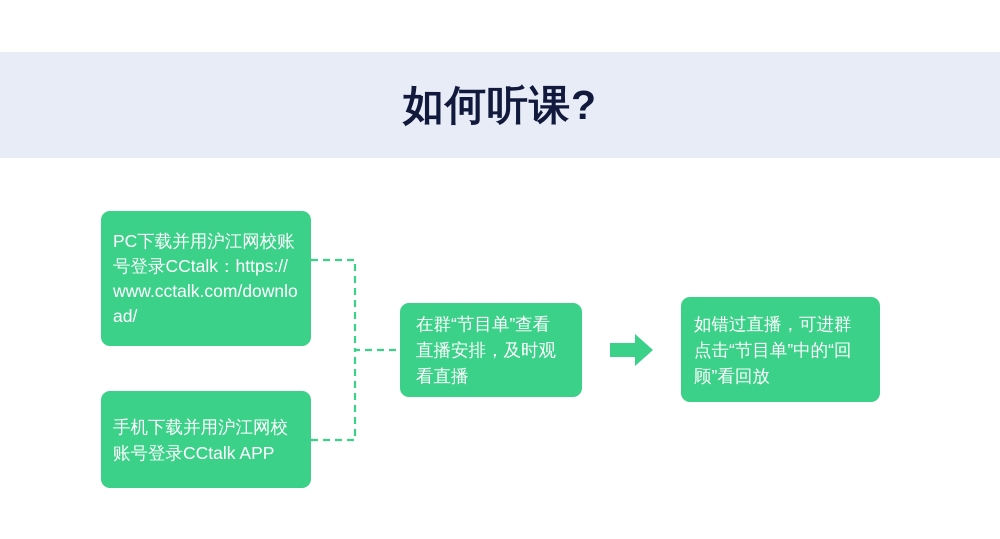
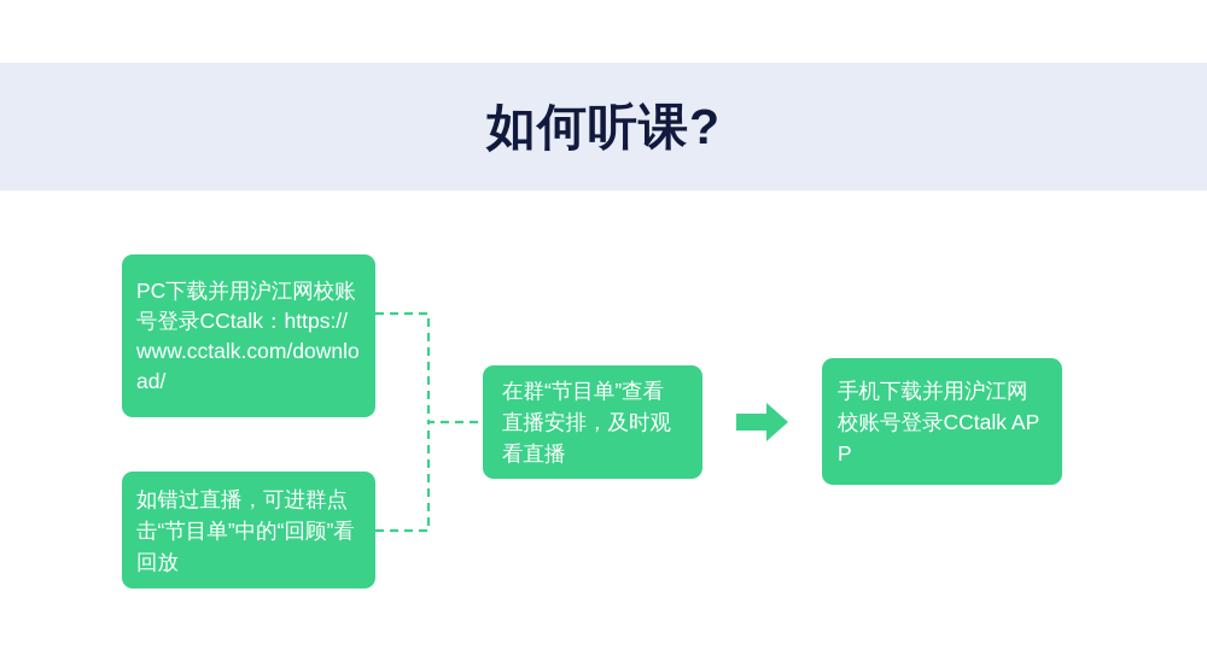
  如何听课?
  PC下载并用沪江网校账号登录CCtalk：https://www.cctalk.com/download/
- 手机下载并用沪江网校账号登录CCtalk APP
+ 如错过直播，可进群点击“节目单”中的“回顾”看回放
  在群“节目单”查看直播安排，及时观看直播
- 如错过直播，可进群点击“节目单”中的“回顾”看回放
+ 手机下载并用沪江网校账号登录CCtalk APP
